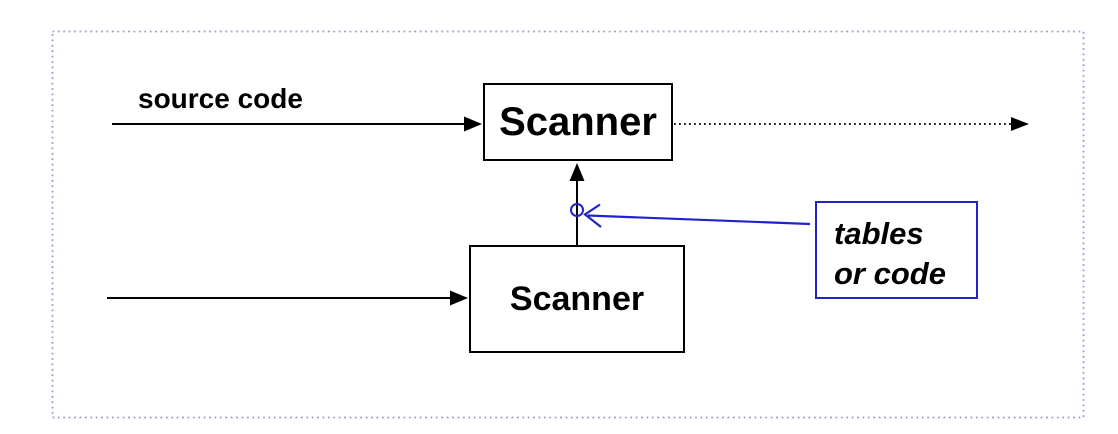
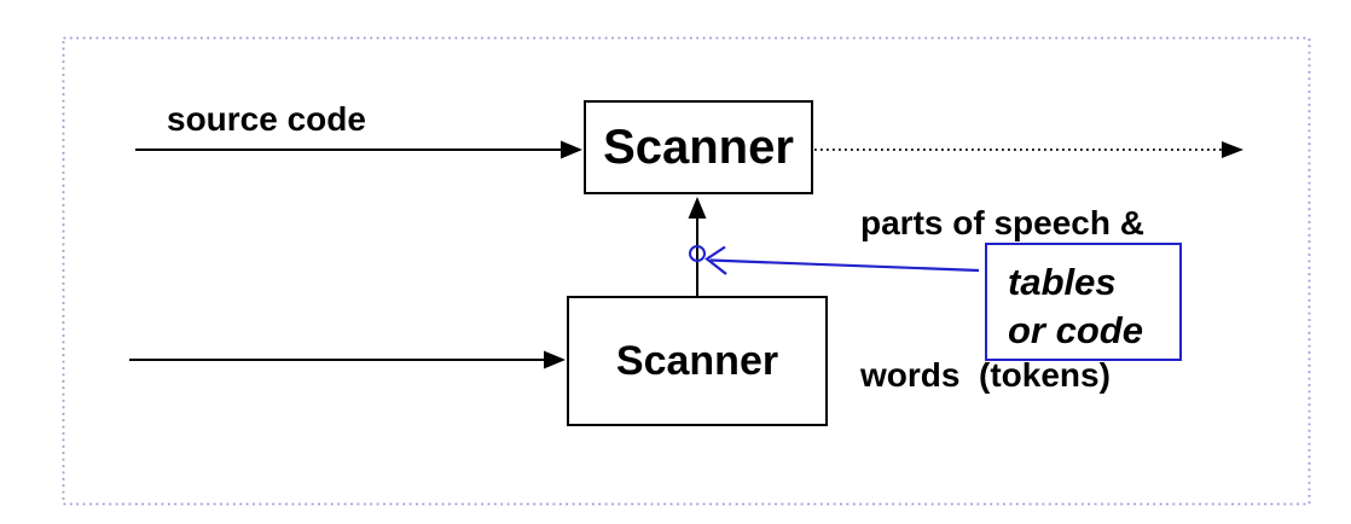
  source code
+ parts of speech &
+ words (tokens)
  Scanner
  Scanner
  tables
  or code
